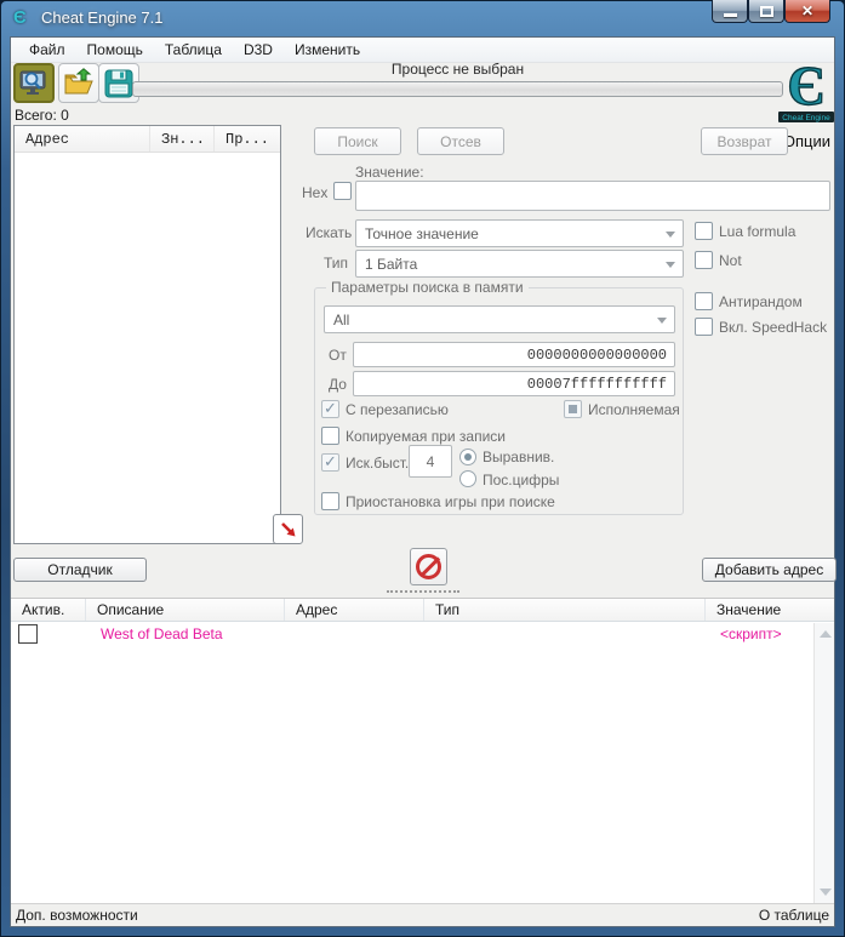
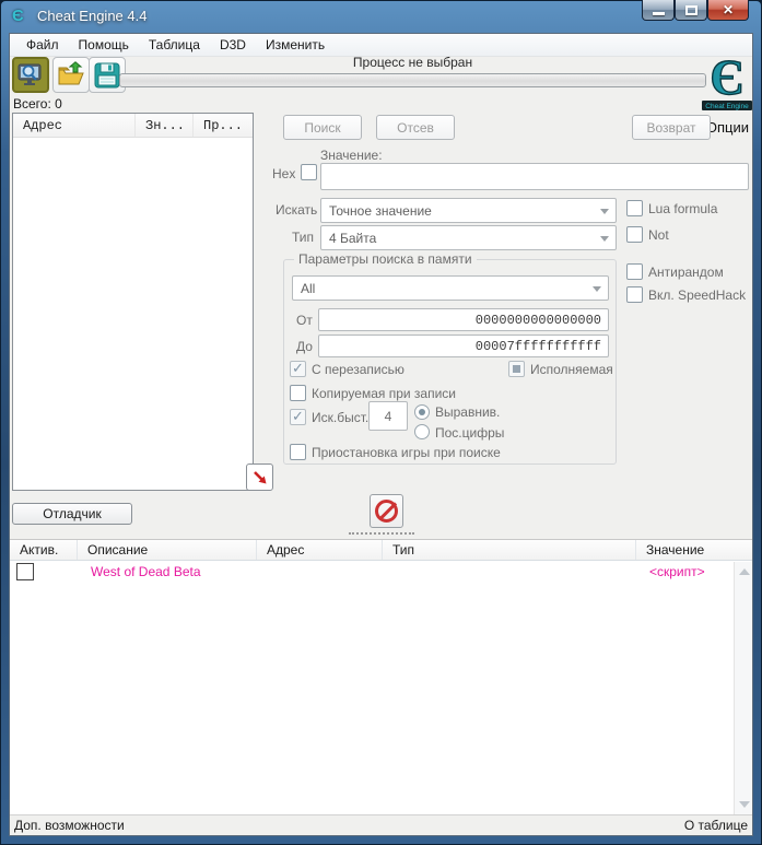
  Є
- Cheat Engine 7.1
+ Cheat Engine 4.4
  ✕
  Файл
  Помощь
  Таблица
  D3D
  Изменить
  Процесс не выбран
  Є
  Опции
  Всего: 0
  Адрес
  Зн...
  Пр...
  Поиск
  Отсев
  Возврат
  Значение:
  Hex
  Искать
  Точное значение
  Lua formula
  Тип
- 1 Байта
+ 4 Байта
  Not
  Антирандом
  Вкл. SpeedHack
  Параметры поиска в памяти
  All
  От
  0000000000000000
  До
  00007fffffffffff
  ✓
  С перезаписью
  Исполняемая
  Копируемая при записи
  ✓
  Иск.быст.
  4
  Выравнив.
  Пос.цифры
  Приостановка игры при поиске
  Отладчик
- Добавить адрес
  Актив.
  Описание
  Адрес
  Тип
  Значение
  West of Dead Beta
  <скрипт>
  Доп. возможности
  О таблице
